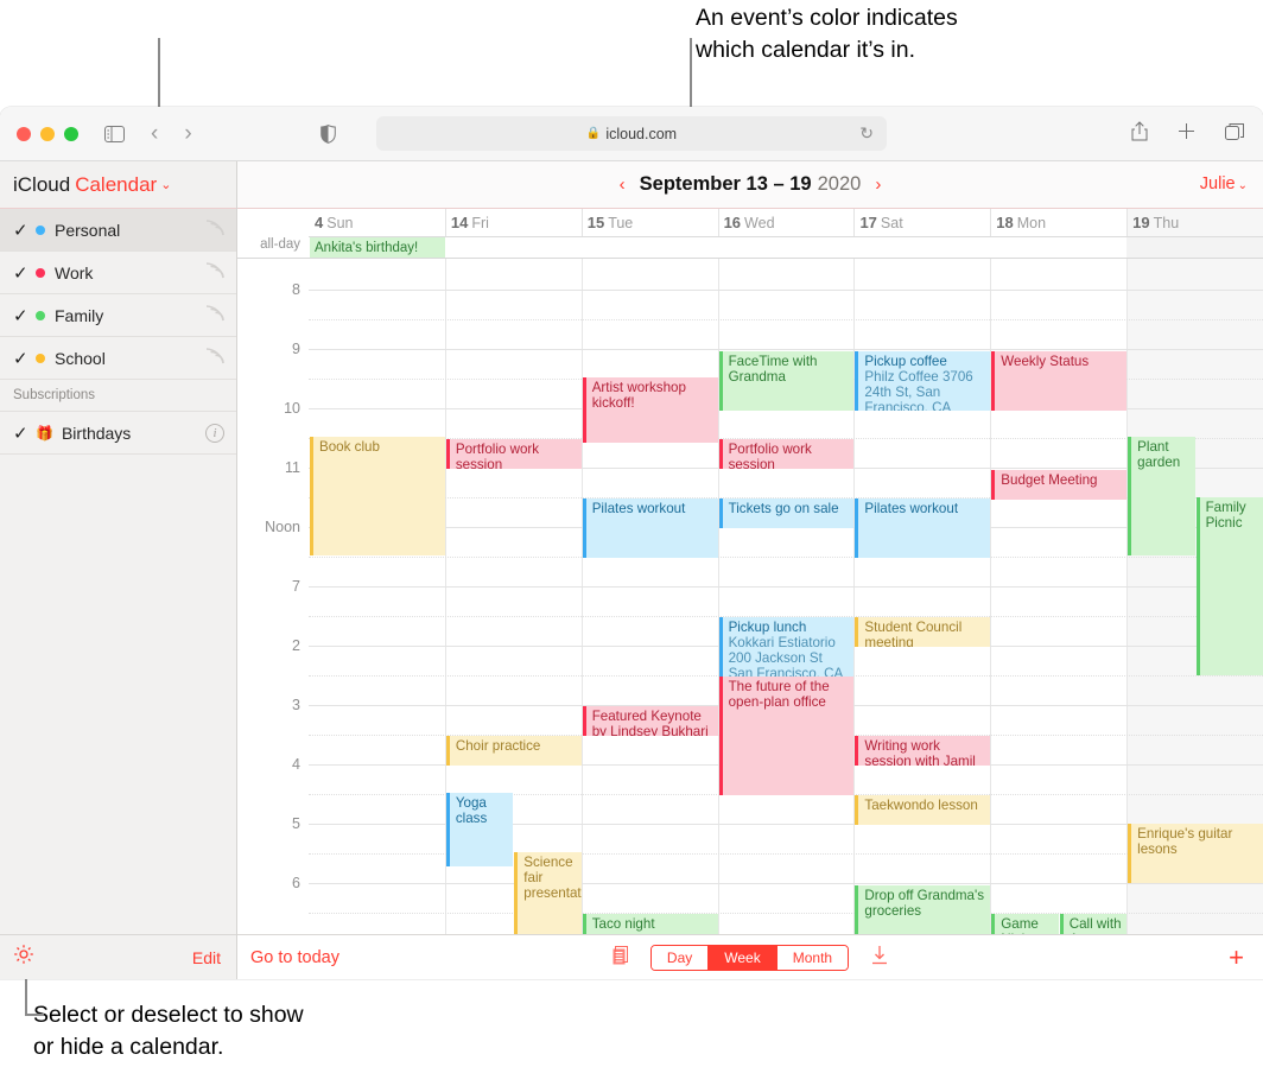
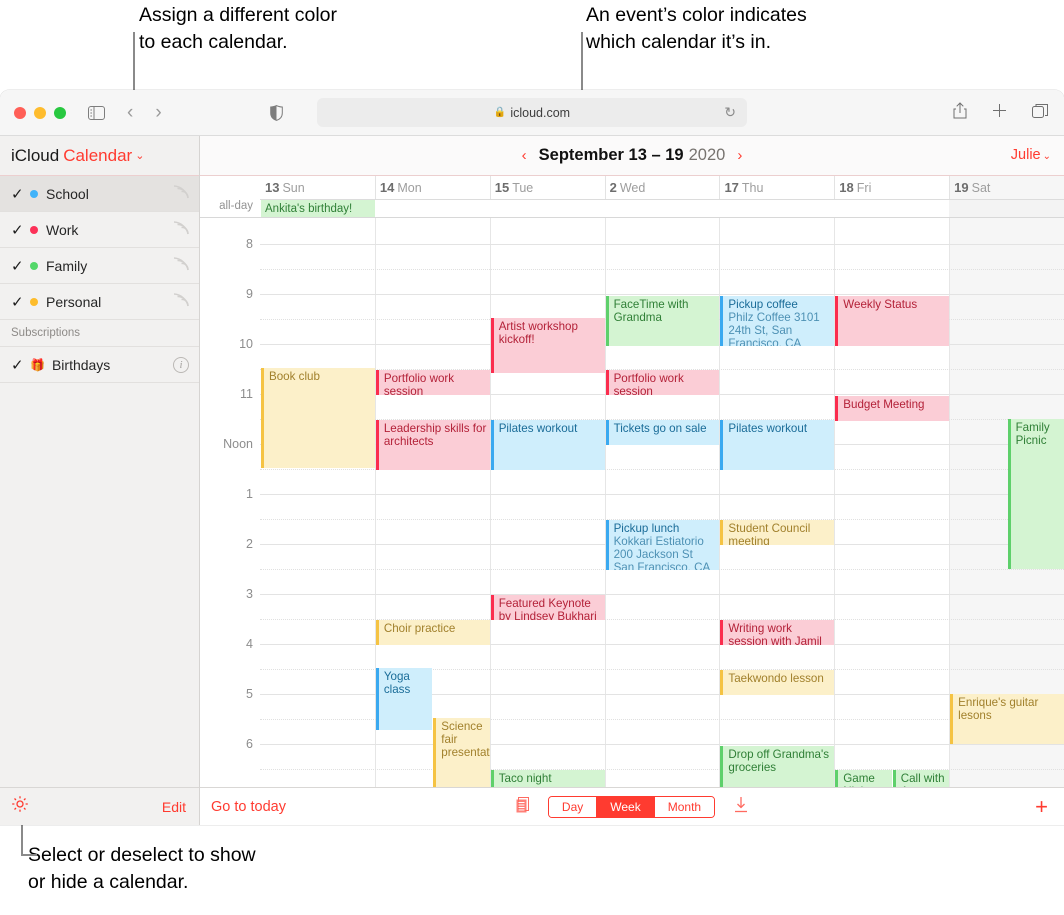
+ Assign a different color
+ to each calendar.
  An event’s color indicates
  which calendar it’s in.
  elect or deselect to show
  or hide a calendar.
  ‹
  ›
  🔒
  icloud.com
  ↻
  iCloud
  Calendar
  ⌄
  ✓
- Personal
+ School
  ✓
  Work
  ✓
  Family
  ✓
- School
+ Personal
  Subscriptions
  ✓
  🎁
  Birthdays
  i
  Edit
  ‹
  September 13 – 19 2020
  ›
  Julie ⌄
- 4 Sun
+ 13 Sun
- 14 Fri
+ 14 Mon
  15 Tue
- 16 Wed
+ 2 Wed
- 17 Sat
+ 17 Thu
- 18 Mon
+ 18 Fri
- 19 Thu
+ 19 Sat
  all-day
  Ankita's birthday!
  8
  9
  10
  11
  Noon
- 7
+ 1
  2
  3
  4
  5
  6
  Artist workshop kickoff!
  FaceTime with Grandma
  Pickup coffee
- Philz Coffee 3706 24th St, San Francisco, CA
+ Philz Coffee 3101 24th St, San Francisco, CA
  Weekly Status
  Book club
  Portfolio work session
  Portfolio work session
- Plant garden
  Budget Meeting
+ Leadership skills for architects
  Pilates workout
  Tickets go on sale
  Pilates workout
  Family Picnic
  Pickup lunch
  Kokkari Estiatorio 200 Jackson St San Francisco, CA
  Student Council meeting
- The future of the open-plan office
  Featured Keynote by Lindsey Bukhari
  Choir practice
  Writing work session with Jamil
  Yoga class
  Taekwondo lesson
  Science fair presentat
  Enrique's guitar lesons
  Drop off Grandma's groceries
  Taco night
  Go to today
  Day
  Week
  Month
  +
